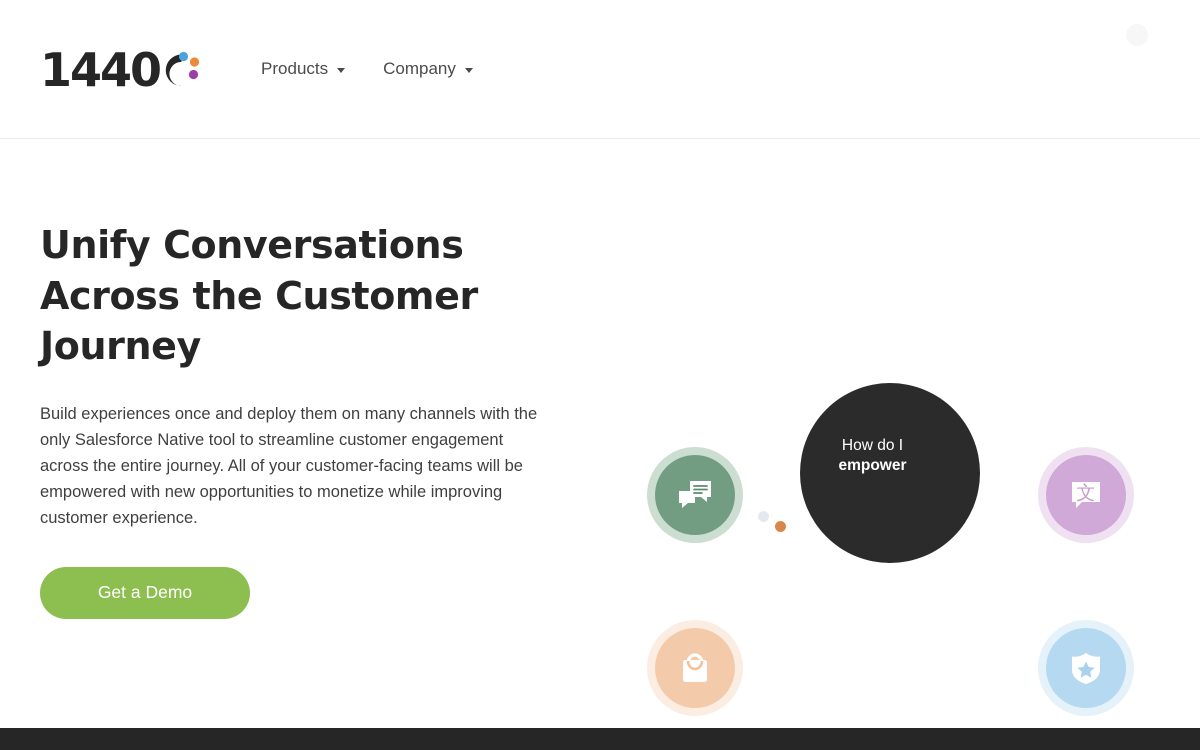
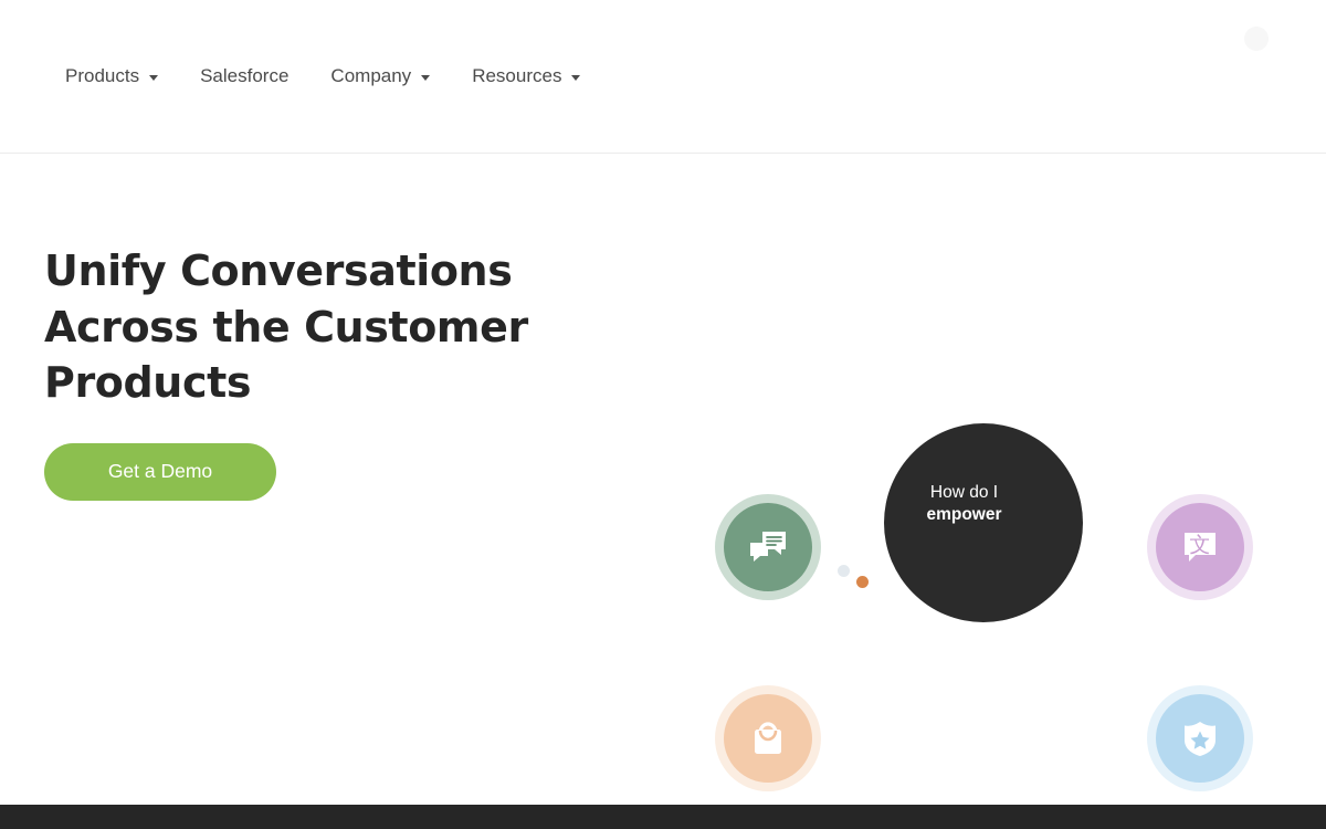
- 1440
  Products
+ Salesforce
  Company
+ Resources
- Unify Conversations Across the Customer Journey
+ Unify Conversations Across the Customer Products
- Build experiences once and deploy them on many channels with the only Salesforce Native tool to streamline customer engagement across the entire journey. All of your customer-facing teams will be empowered with new opportunities to monetize while improving customer experience.
  Get a Demo
  文
  How do I
  empower
